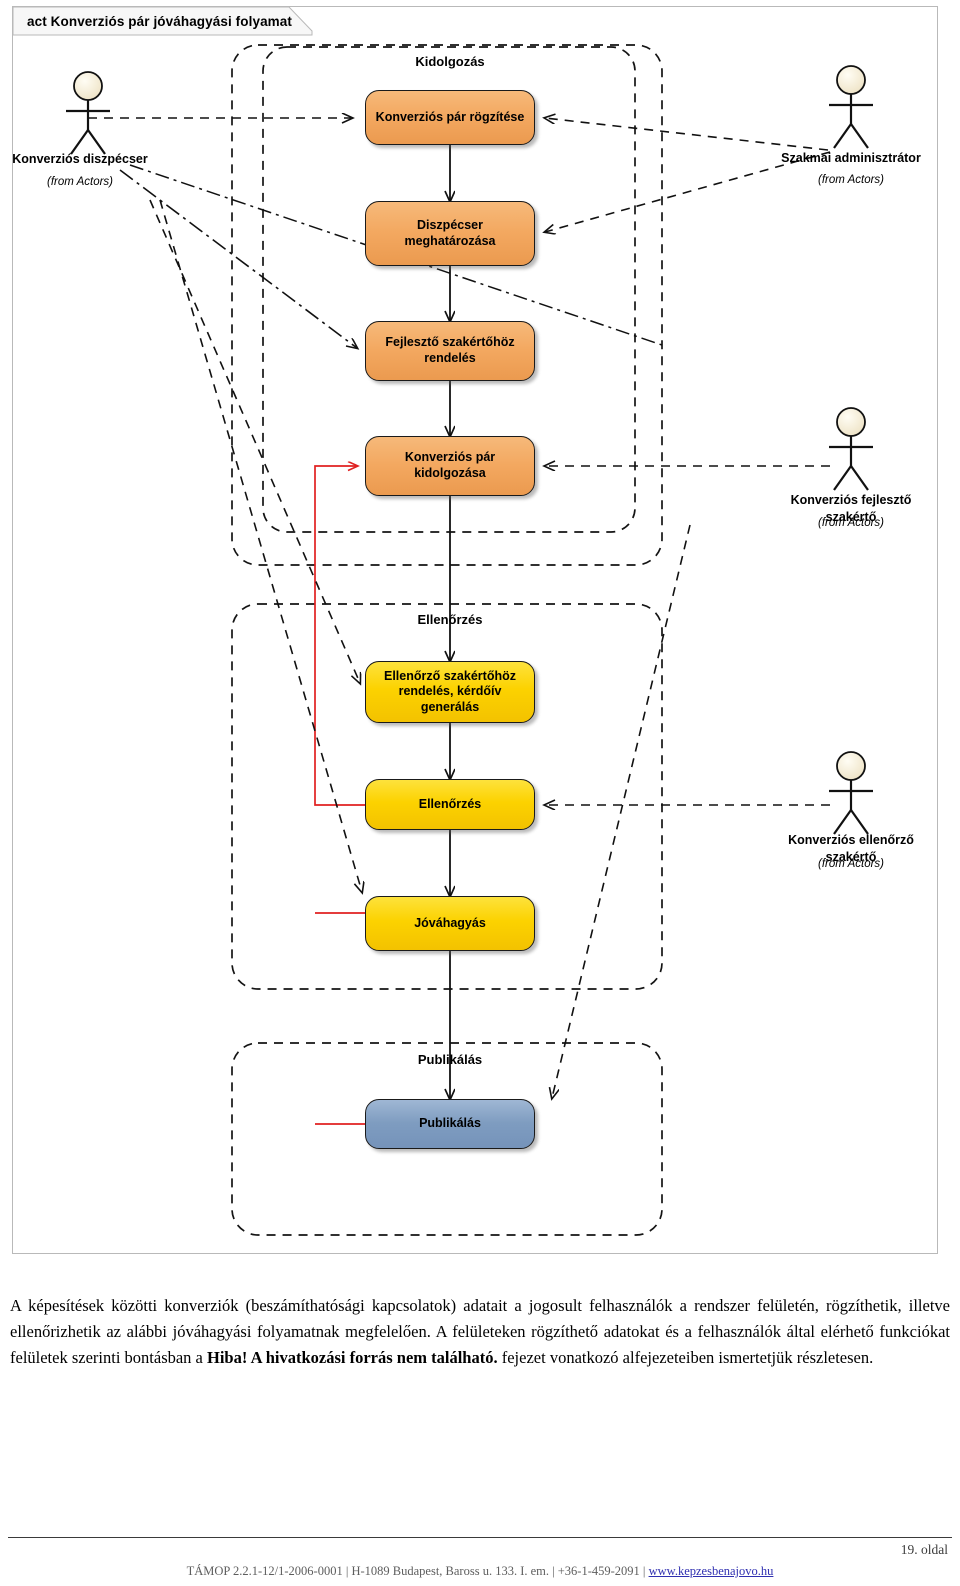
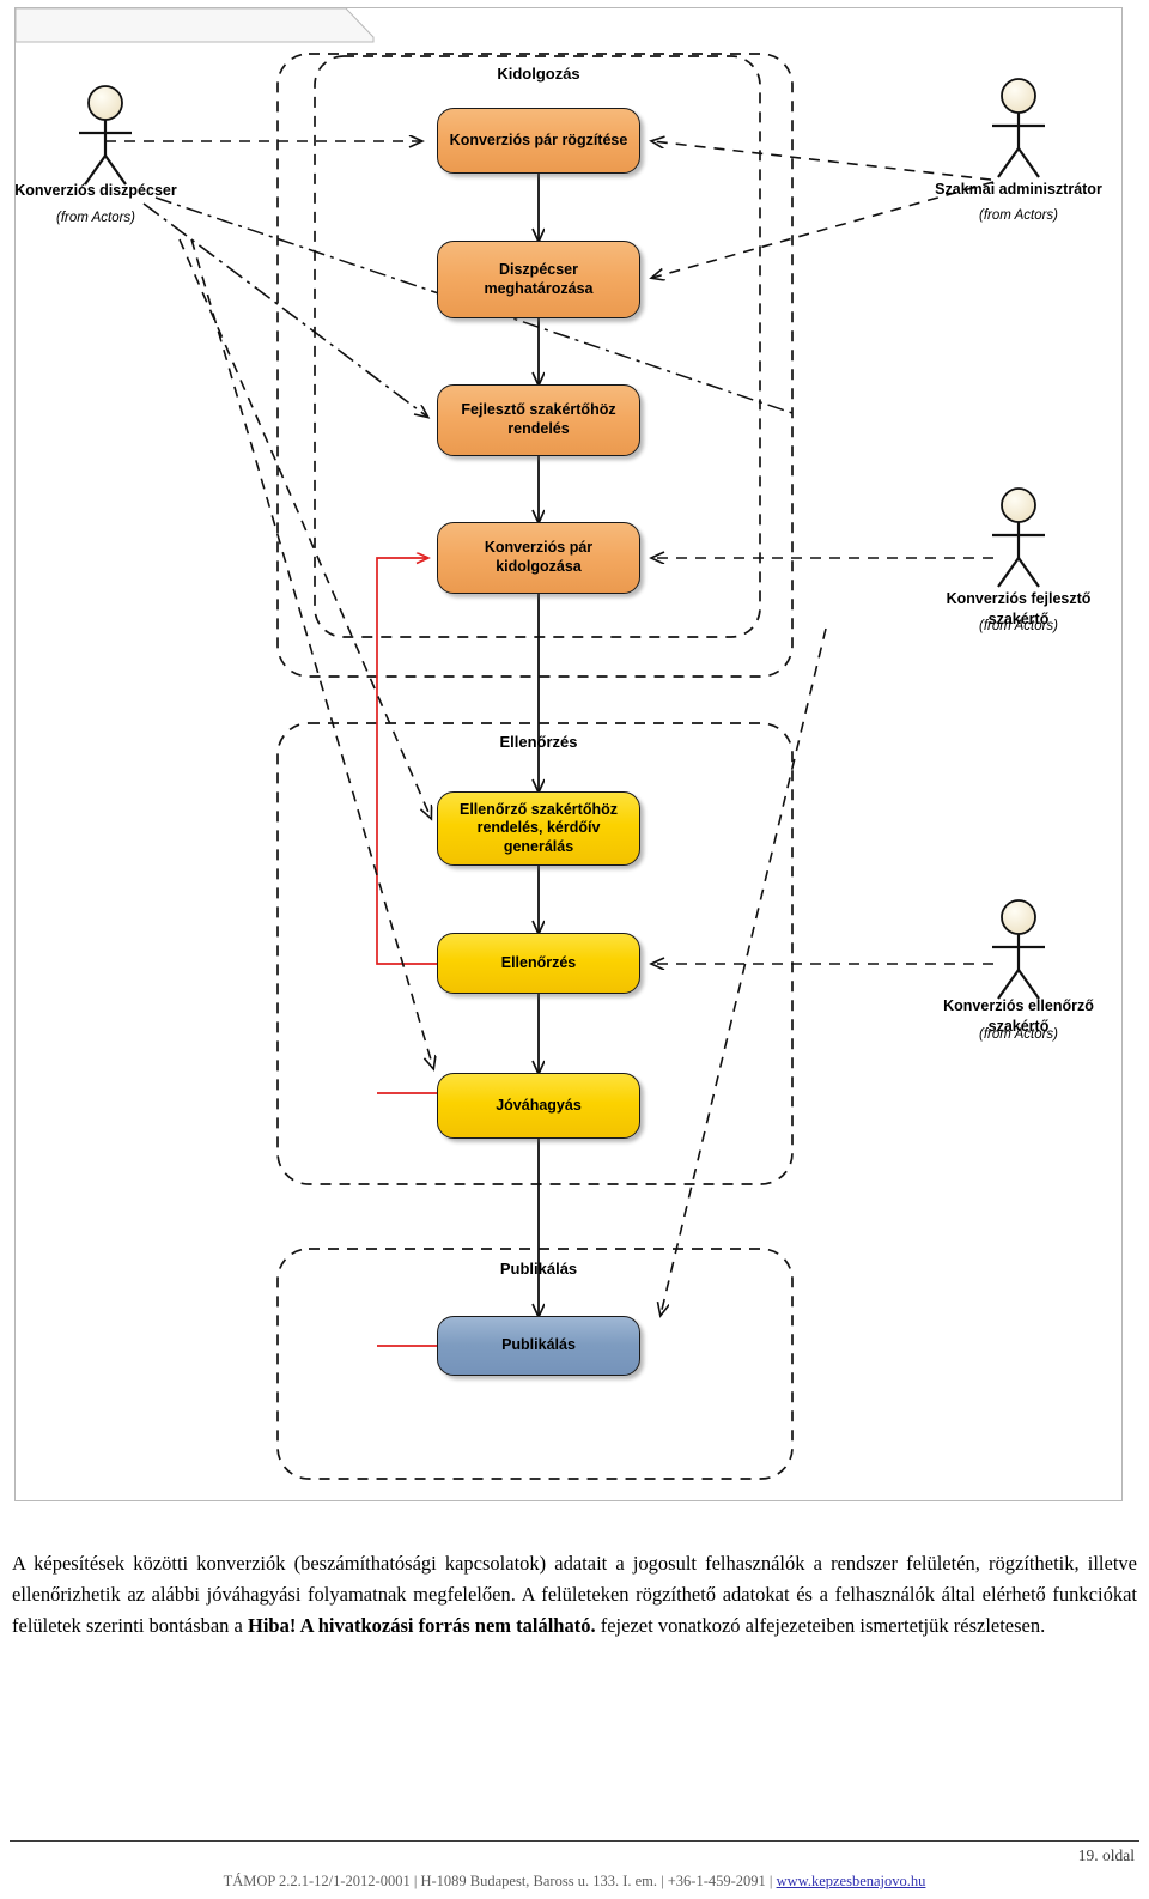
- act Konverziós pár jóváhagyási folyamat
  Kidolgozás
  Ellenőrzés
  Publikálás
  Konverziós pár rögzítése
  Diszpécser meghatározása
  Fejlesztő szakértőhöz rendelés
  Konverziós pár kidolgozása
  Ellenőrző szakértőhöz rendelés, kérdőív generálás
  Ellenőrzés
  Jóváhagyás
  Publikálás
  Konverziós diszpécser
  (from Actors)
  Szakmai adminisztrátor
  (from Actors)
  Konverziós fejlesztő
  szakértő
  (from Actors)
  Konverziós ellenőrző
  szakértő
  (from Actors)
  A képesítések közötti konverziók (beszámíthatósági kapcsolatok) adatait a jogosult felhasználók a rendszer felületén, rögzíthetik, illetve ellenőrizhetik az alábbi jóváhagyási folyamatnak megfelelően. A felületeken rögzíthető adatokat és a felhasználók által elérhető funkciókat felületek szerinti bontásban a Hiba! A hivatkozási forrás nem található. fejezet vonatkozó alfejezeteiben ismertetjük részletesen.
  19. oldal
- TÁMOP 2.2.1-12/1-2006-0001 | H-1089 Budapest, Baross u. 133. I. em. | +36-1-459-2091 | www.kepzesbenajovo.hu
+ TÁMOP 2.2.1-12/1-2012-0001 | H-1089 Budapest, Baross u. 133. I. em. | +36-1-459-2091 | www.kepzesbenajovo.hu
